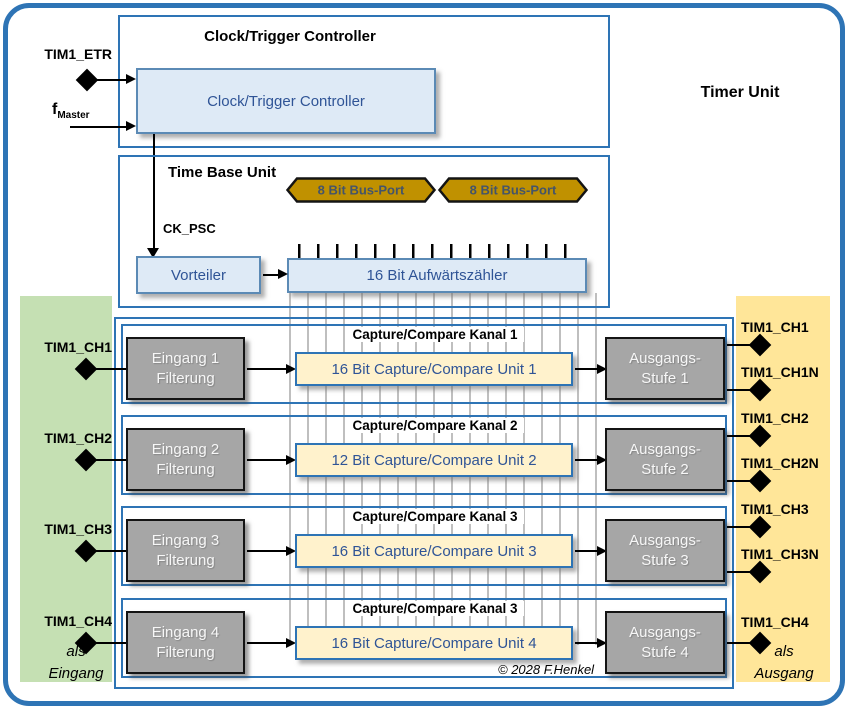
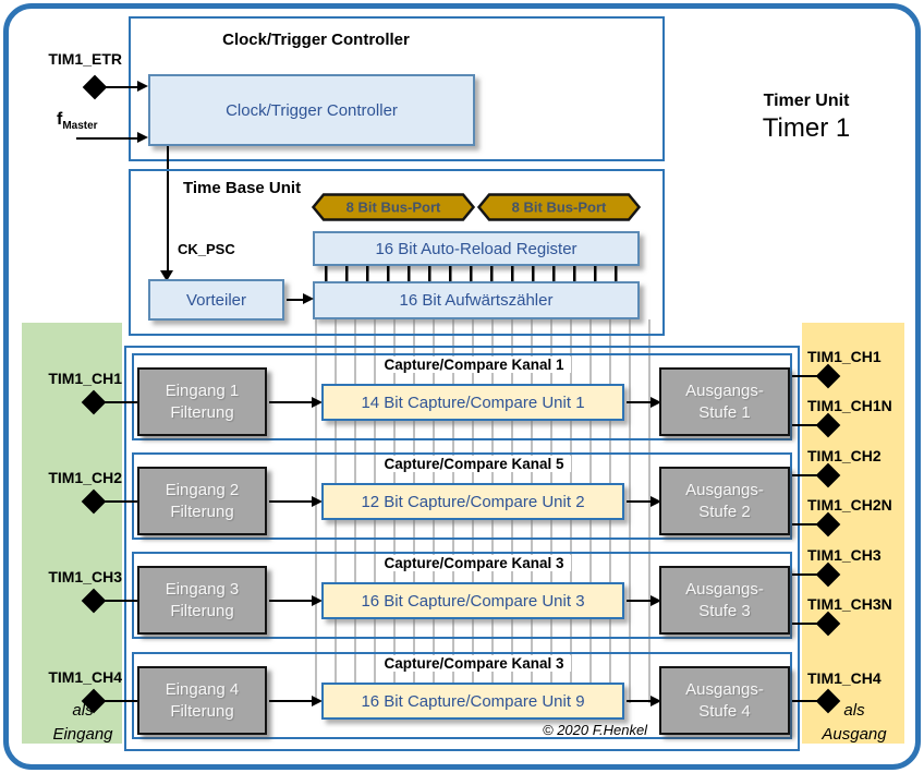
  Timer Unit
+ Timer 1
  Clock/Trigger Controller
  Clock/Trigger Controller
  TIM1_ETR
  fMaster
  Time Base Unit
  8 Bit Bus-Port
  8 Bit Bus-Port
+ 16 Bit Auto-Reload Register
  16 Bit Aufwärtszähler
  CK_PSC
  Vorteiler
  Capture/Compare Kanal 1
  TIM1_CH1
  Eingang 1
  Filterung
- 16 Bit Capture/Compare Unit 1
+ 14 Bit Capture/Compare Unit 1
  Ausgangs-
  Stufe 1
  TIM1_CH1
  TIM1_CH1N
- Capture/Compare Kanal 2
+ Capture/Compare Kanal 5
  TIM1_CH2
  Eingang 2
  Filterung
  12 Bit Capture/Compare Unit 2
  Ausgangs-
  Stufe 2
  TIM1_CH2
  TIM1_CH2N
  Capture/Compare Kanal 3
  TIM1_CH3
  Eingang 3
  Filterung
  16 Bit Capture/Compare Unit 3
  Ausgangs-
  Stufe 3
  TIM1_CH3
  TIM1_CH3N
  Capture/Compare Kanal 3
  TIM1_CH4
  Eingang 4
  Filterung
- 16 Bit Capture/Compare Unit 4
+ 16 Bit Capture/Compare Unit 9
  Ausgangs-
  Stufe 4
  TIM1_CH4
  als
  Eingang
  als
  Ausgang
- © 2028 F.Henkel
+ © 2020 F.Henkel
